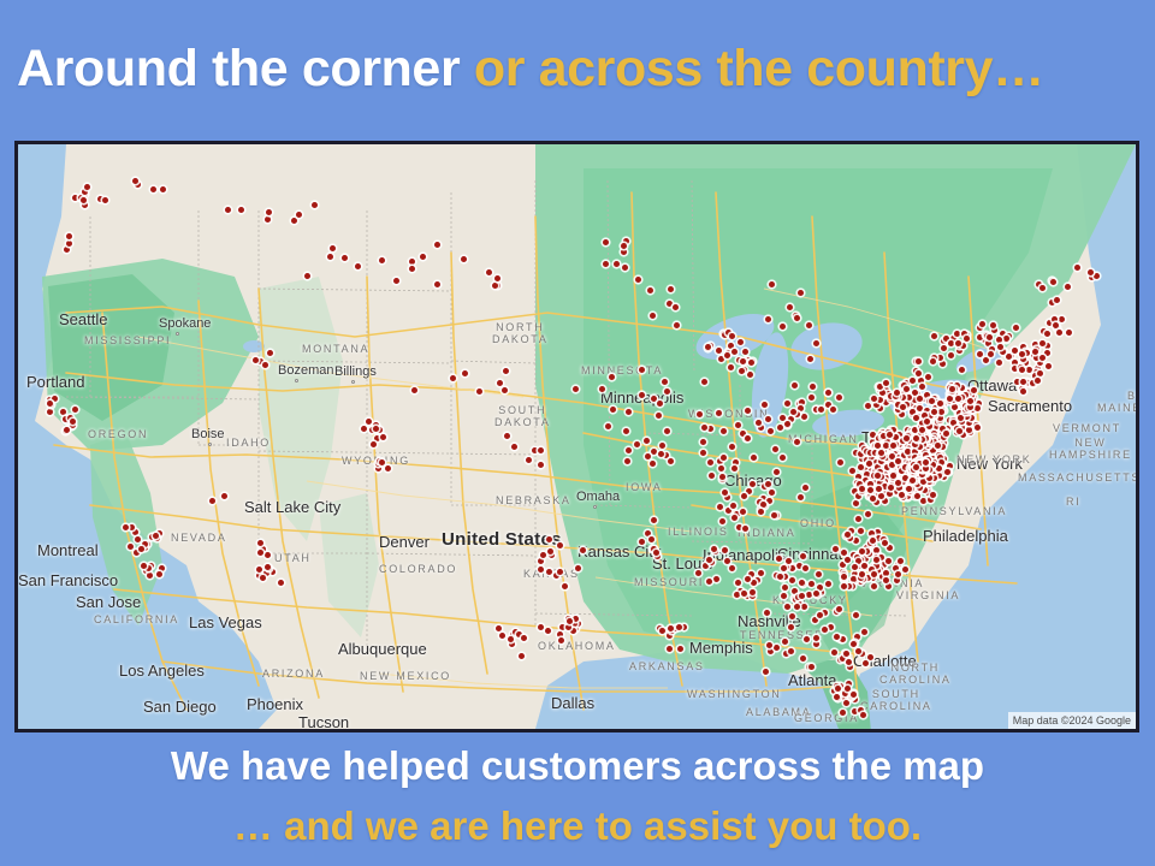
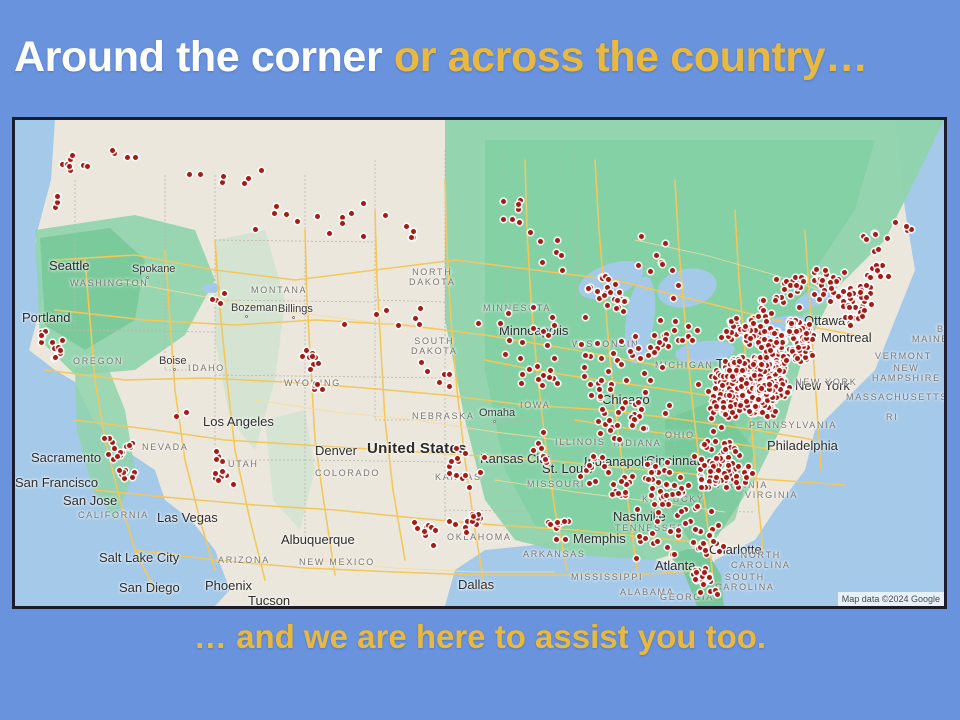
  Around the corner or across the country…
  United Stats
  Seattle
  Portland
- Montreal
+ Sacramento
  San Francisco
  San Jose
- Los Angeles
+ Salt Lake City
  San Diego
  Las Vegas
  Phoenix
  Tucson
  Denver
  Albuquerque
- Salt Lake City
+ Los Angeles
  Minneaolis
  Chiao
  ansas Ci
  St. Lou
  Indianapols
  Cininna
  Nashville
  Memphis
  Charlotte
  Atlanta
  Dallas
- Sacramento
+ Montreal
  Ottawa
  Philadelphia
  New York
  Spokane
  Bozeman
  Billings
  Boise
  Omaha
- MISSISSIPPI
+ WASHINGTON
  OREGON
  IDAHO
  MONTANA
  WYOING
  NEVADA
  UTAH
  CALIFORNIA
  ARIZONA
  COLORADO
  NEW MEXICO
  NORTH
  DAKOTA
  SOUTH
  DAKOTA
  NEBRASKA
  OKLAHOMA
  MINNESTA
  IOWA
  MISSOURI
  ARKANSAS
  WISONSIN
  ILLINOIS
  ICHIGAN
  INDIANA
  OHIO
  KETUCKY
  TENNESSEE
- WASHINGTON
+ MISSISSIPPI
  ALABAMA
  GEORGIA
  PENNSYLVANIA
  VRINIA
  VIRGINIA
  NORTH
  CAROLINA
  SOUTH
  CAROLINA
  NEW YORK
  VERMONT
  NEW
  HAMPSHIRE
  MAIN
  MASSACHUSETT
  RI
  Map data ©2024 Google
- We have helped customers across the map
  … and we are here to assist you too.
